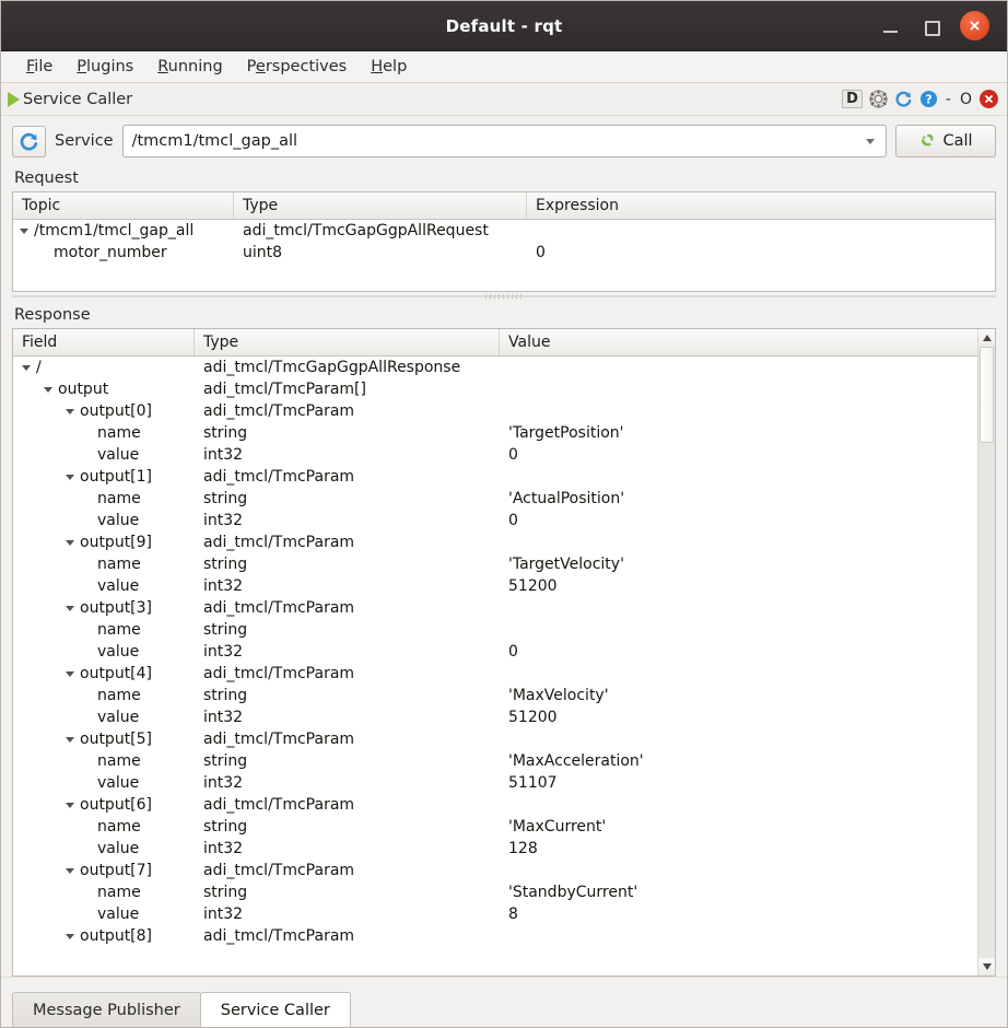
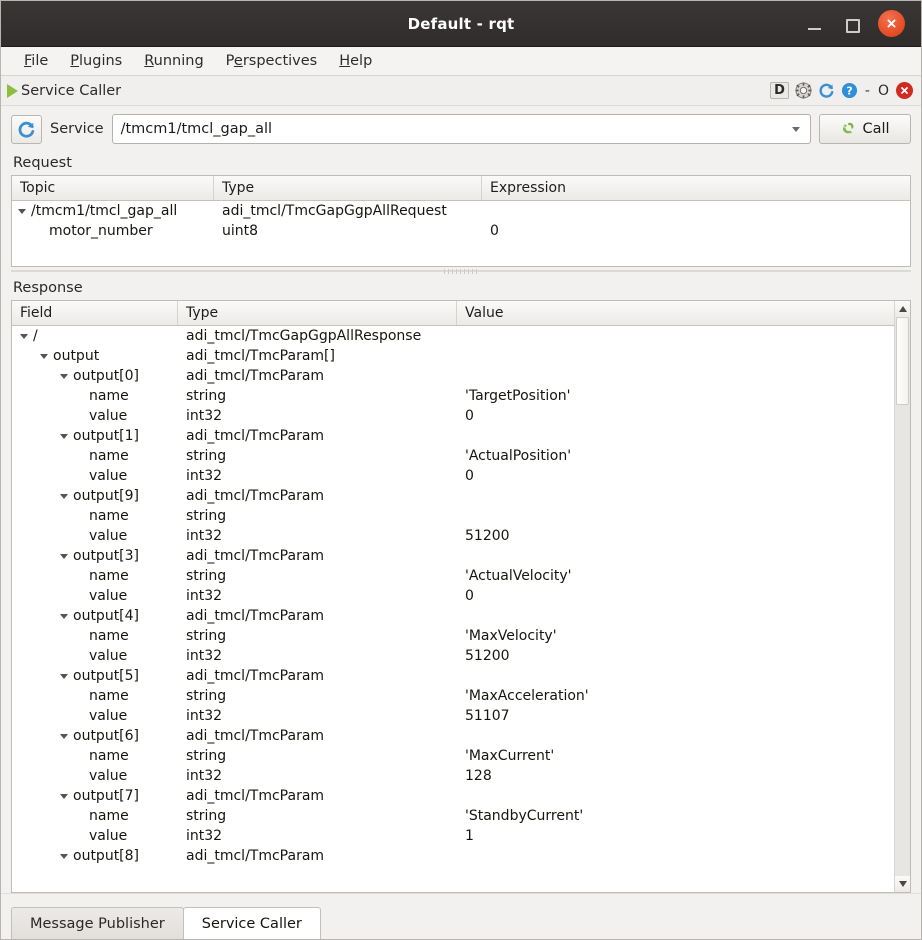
  Default - rqt
  File
  Plugins
  Running
  Perspectives
  Help
  Service Caller
  D
  ?
  -
  O
  Service
  /tmcm1/tmcl_gap_all
  Call
  Request
  Topic
  Type
  Expression
  /tmcm1/tmcl_gap_all
  adi_tmcl/TmcGapGgpAllRequest
  motor_number
  uint8
  0
  Response
  Field
  Type
  Value
  /
  adi_tmcl/TmcGapGgpAllResponse
  output
  adi_tmcl/TmcParam[]
  output[0]
  adi_tmcl/TmcParam
  name
  string
  'TargetPosition'
  value
  int32
  0
  output[1]
  adi_tmcl/TmcParam
  name
  string
  'ActualPosition'
  value
  int32
  0
  output[9]
  adi_tmcl/TmcParam
  name
  string
- 'TargetVelocity'
  value
  int32
  51200
  output[3]
  adi_tmcl/TmcParam
  name
  string
+ 'ActualVelocity'
  value
  int32
  0
  output[4]
  adi_tmcl/TmcParam
  name
  string
  'MaxVelocity'
  value
  int32
  51200
  output[5]
  adi_tmcl/TmcParam
  name
  string
  'MaxAcceleration'
  value
  int32
  51107
  output[6]
  adi_tmcl/TmcParam
  name
  string
  'MaxCurrent'
  value
  int32
  128
  output[7]
  adi_tmcl/TmcParam
  name
  string
  'StandbyCurrent'
  value
  int32
- 8
+ 1
  output[8]
  adi_tmcl/TmcParam
  Message Publisher
  Service Caller
